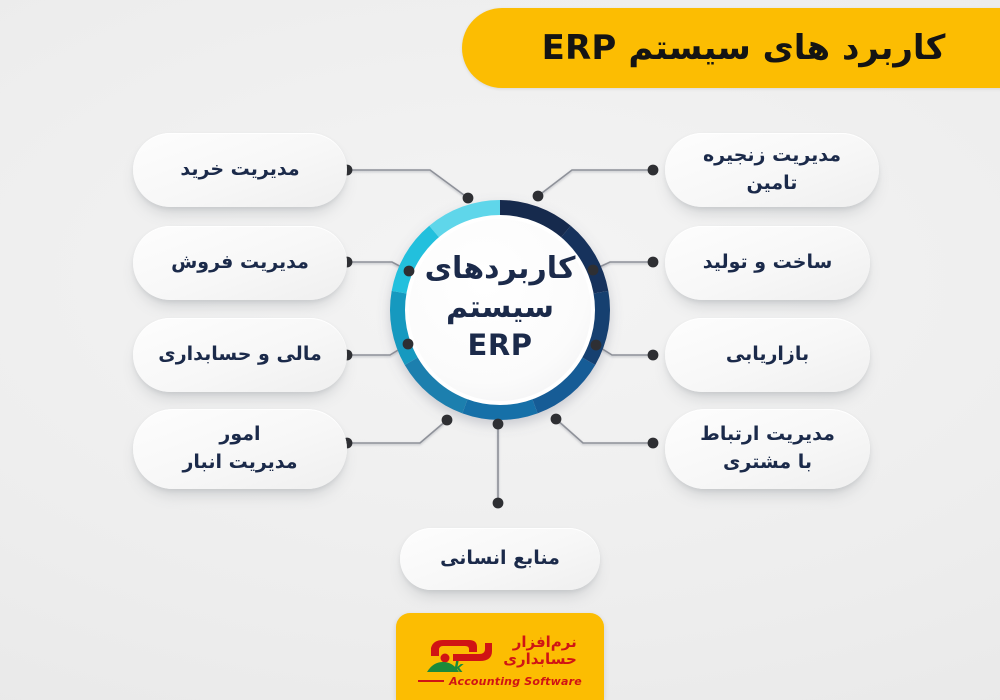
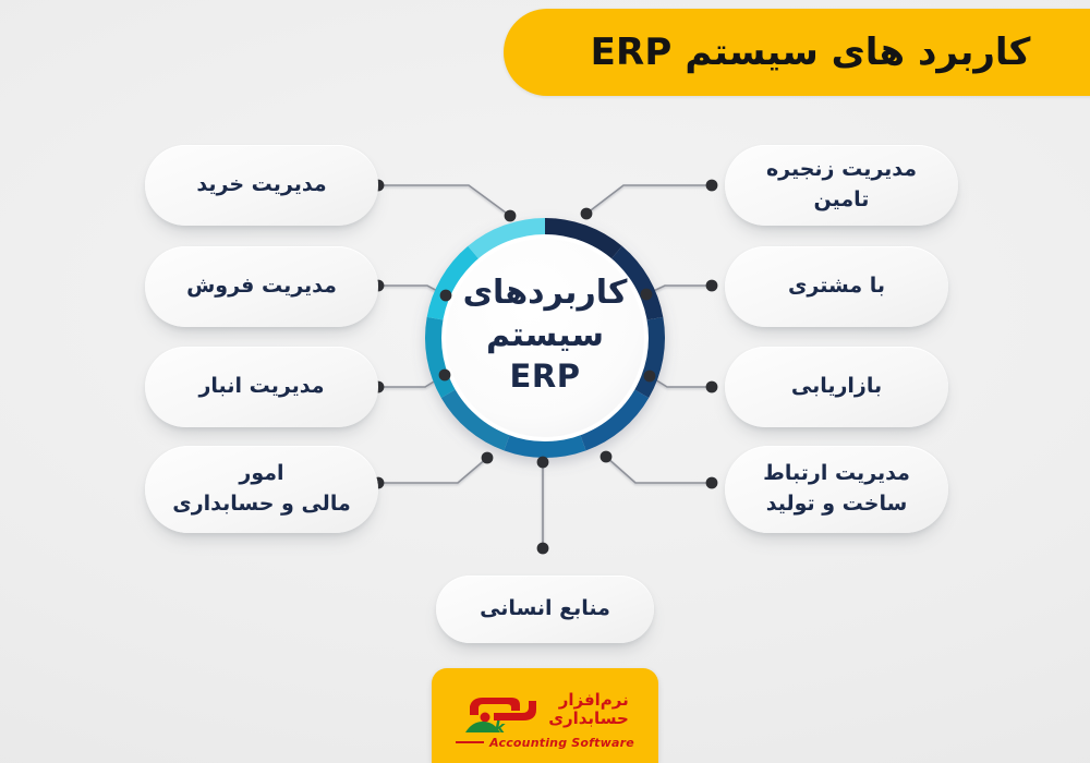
  کاربرد های سیستم ERP
  کاربردهای
  سیستم
  ERP
  مدیریت خرید
  مدیریت فروش
- مالی و حسابداری
+ مدیریت انبار
  امور
- مدیریت انبار
+ مالی و حسابداری
  مدیریت زنجیره تامین
- ساخت و تولید
+ با مشتری
  بازاریابی
  مدیریت ارتباط
- با مشتری
+ ساخت و تولید
  منابع انسانی
  نرم‌افزار
  حسابداری
  ak
  Accounting Software
